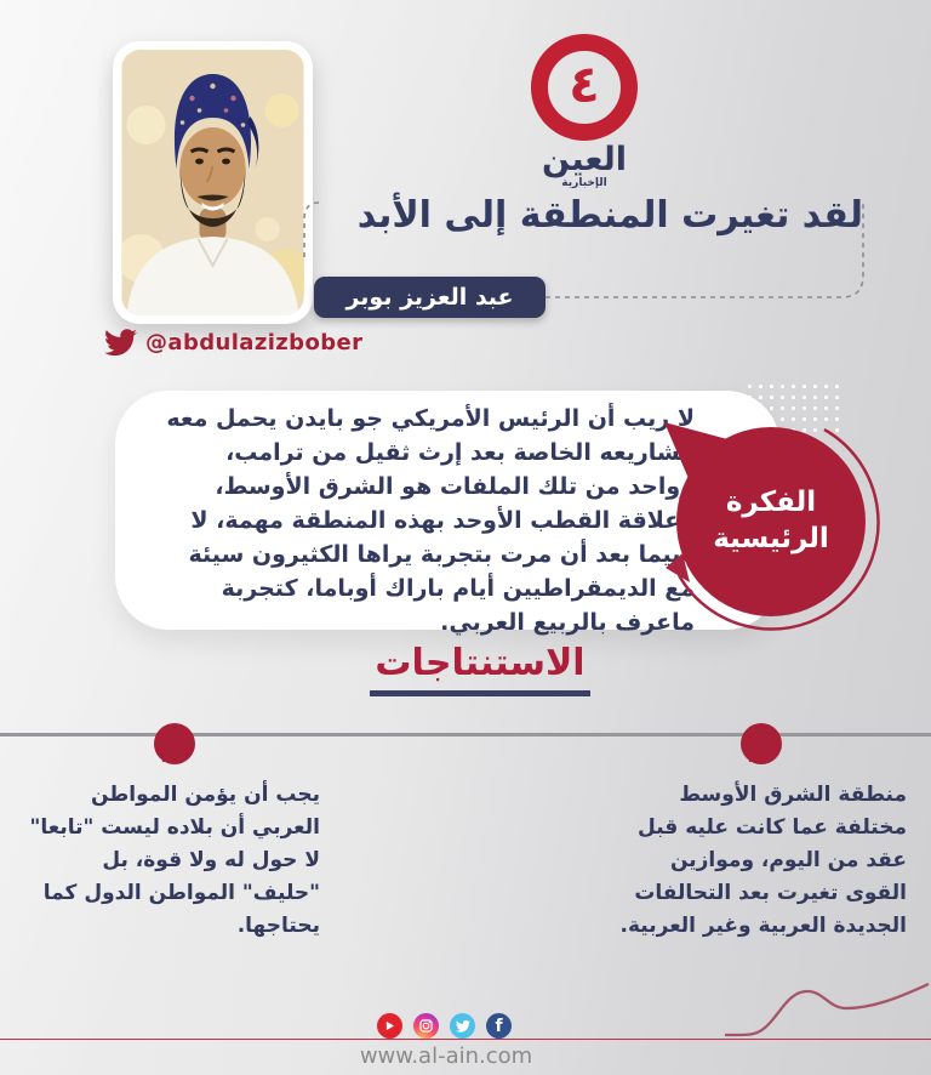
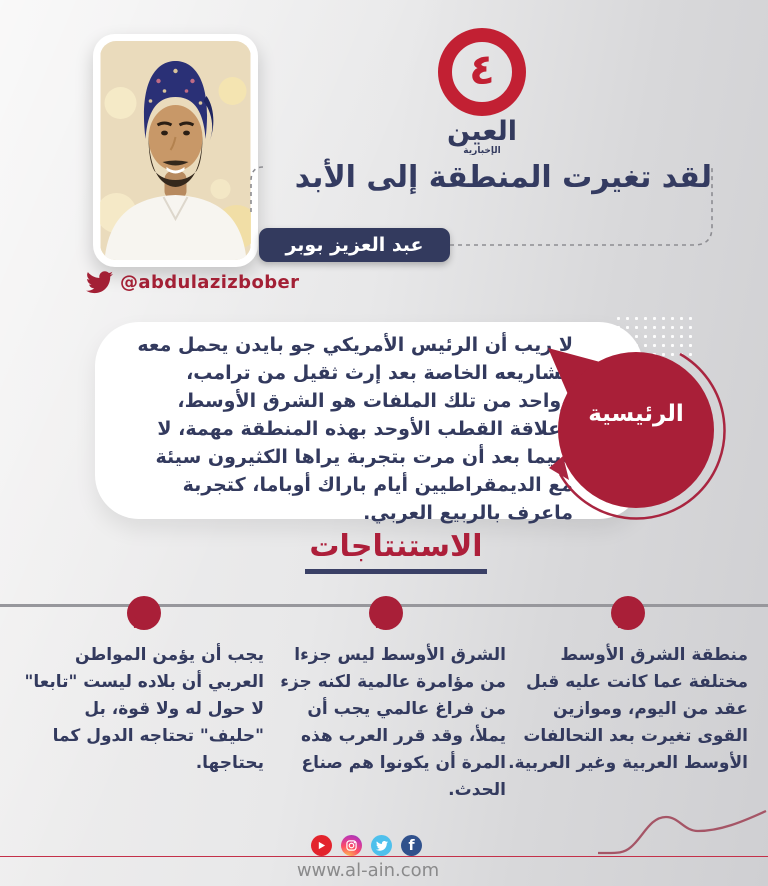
  ٤
  العين
  الإخبارية
  لقد تغيرت المنطقة إلى الأبد
  عبد العزيز بوبر
  @abdulazizbober
  لا ريب أن الرئيس الأمريكي جو بايدن يحمل معهشاريعه الخاصة بعد إرث ثقيل من ترامب،واحد من تلك الملفات هو الشرق الأوسط،علاقة القطب الأوحد بهذه المنطقة مهمة، لايما بعد أن مرت بتجربة يراها الكثيرون سيئةع الديمقراطيين أيام باراك أوباما، كتجربة ماعرف بالربيع العربي.
- الفكرة
  الرئيسية
  الاستنتاجات
- منطقة الشرق الأوسط مختلفة عما كانت عليه قبل عقد من اليوم، وموازين القوى تغيرت بعد التحالفات الجديدة العربية وغير العربية.
+ منطقة الشرق الأوسط مختلفة عما كانت عليه قبل عقد من اليوم، وموازين القوى تغيرت بعد التحالفات الأوسط العربية وغير العربية.
+ الشرق الأوسط ليس جزءا من مؤامرة عالمية لكنه جزء من فراغ عالمي يجب أن يملأ، وقد قرر العرب هذه المرة أن يكونوا هم صناع الحدث.
- يجب أن يؤمن المواطن العربي أن بلاده ليست "تابعا" لا حول له ولا قوة، بل "حليف" المواطن الدول كما يحتاجها.
+ يجب أن يؤمن المواطن العربي أن بلاده ليست "تابعا" لا حول له ولا قوة، بل "حليف" تحتاجه الدول كما يحتاجها.
  f
  www.al-ain.com
